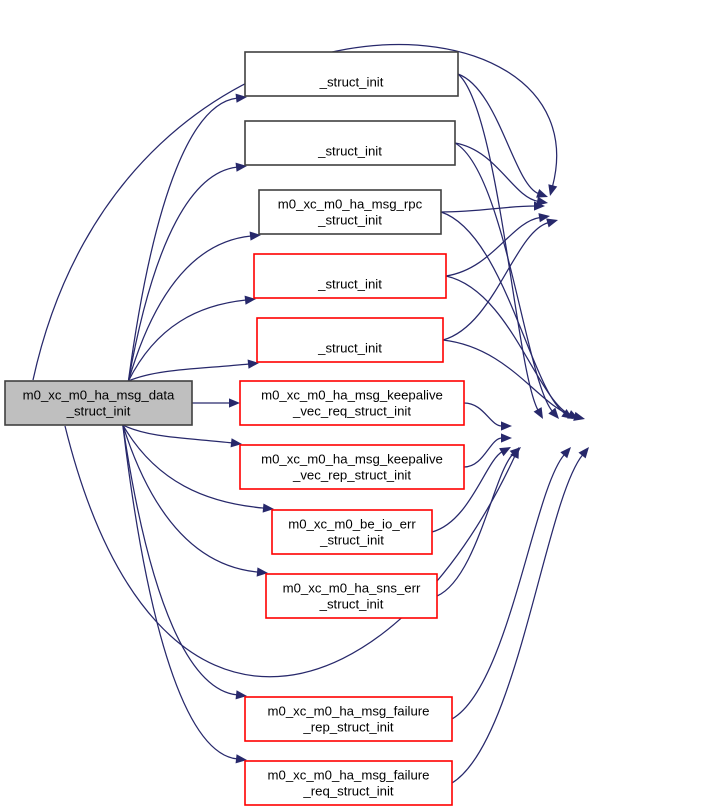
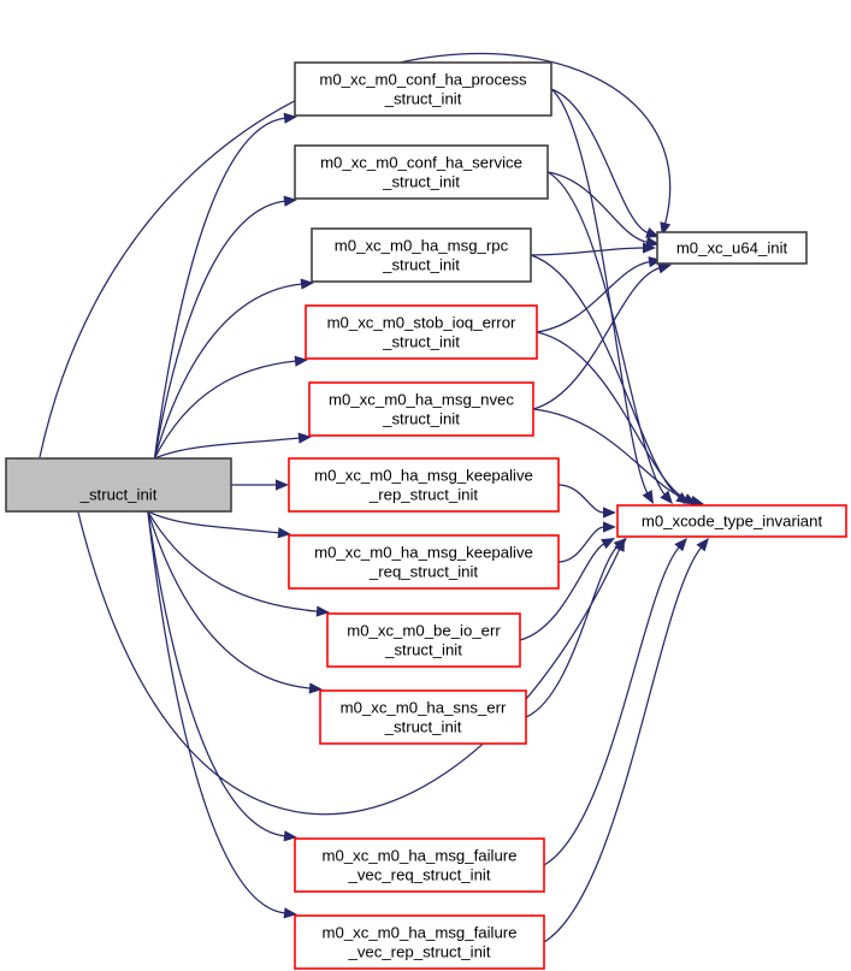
- m0_xc_m0_ha_msg_data
  _struct_init
+ m0_xc_m0_conf_ha_process
  _struct_init
+ m0_xc_m0_conf_ha_service
  _struct_init
  m0_xc_m0_ha_msg_rpc
  _struct_init
+ m0_xc_m0_stob_ioq_error
  _struct_init
+ m0_xc_m0_ha_msg_nvec
  _struct_init
  m0_xc_m0_ha_msg_keepalive
- _vec_req_struct_init
+ _rep_struct_init
  m0_xc_m0_ha_msg_keepalive
- _vec_rep_struct_init
+ _req_struct_init
  m0_xc_m0_be_io_err
  _struct_init
  m0_xc_m0_ha_sns_err
  _struct_init
  m0_xc_m0_ha_msg_failure
- _rep_struct_init
+ _vec_req_struct_init
  m0_xc_m0_ha_msg_failure
- _req_struct_init
+ _vec_rep_struct_init
+ m0_xc_u64_init
+ m0_xcode_type_invariant
